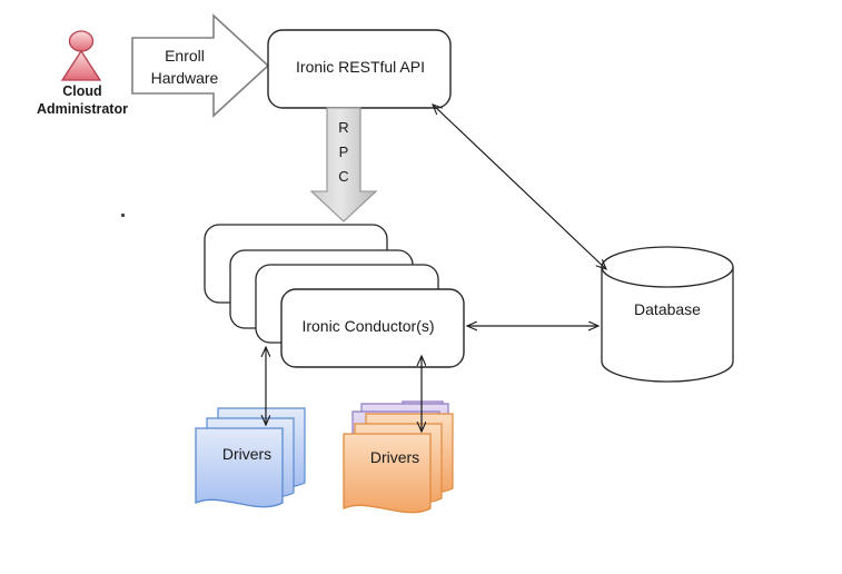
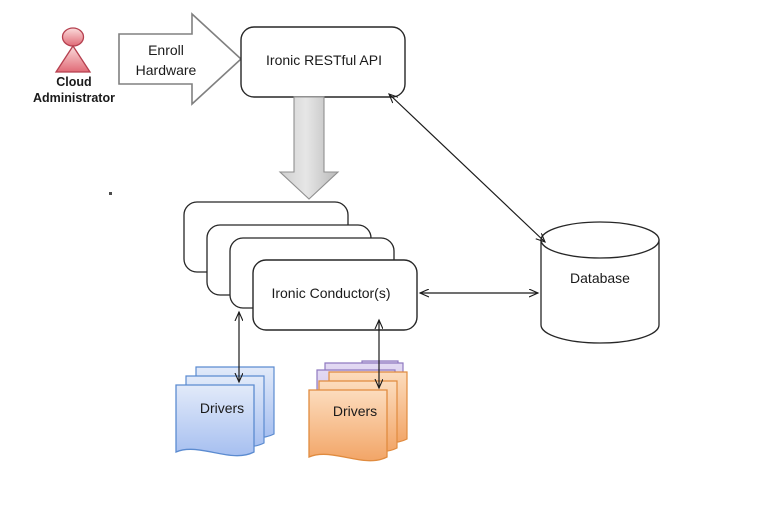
  Cloud
  Administrator
  Enroll
  Hardware
  Ironic RESTful API
- R
- P
- C
  Ironic Conductor(s)
  Database
  Drivers
  Drivers
